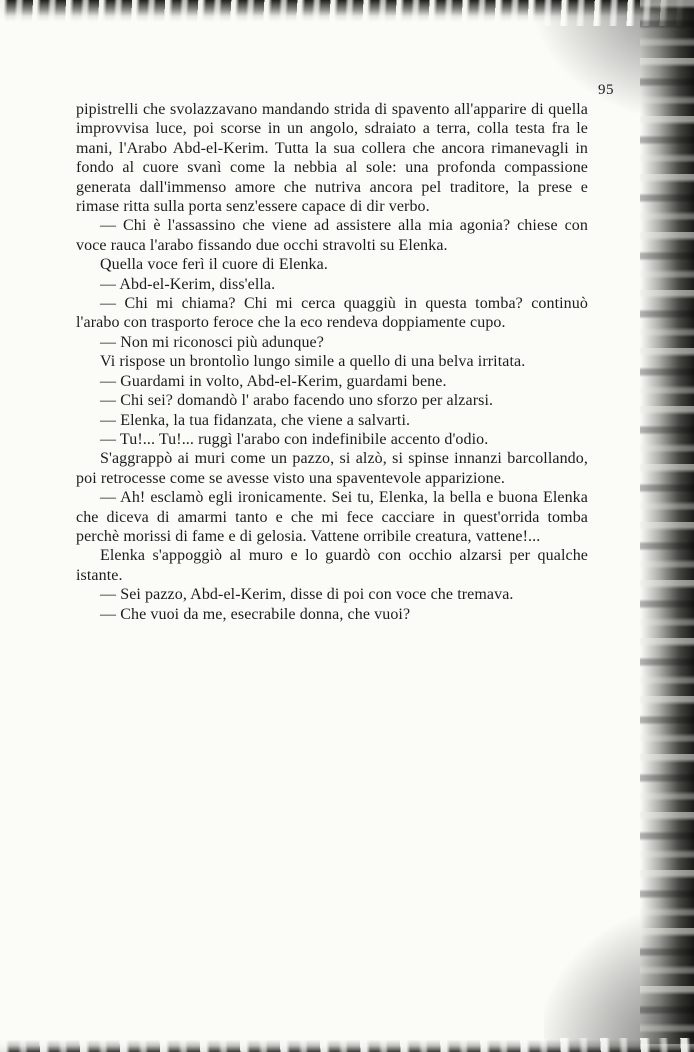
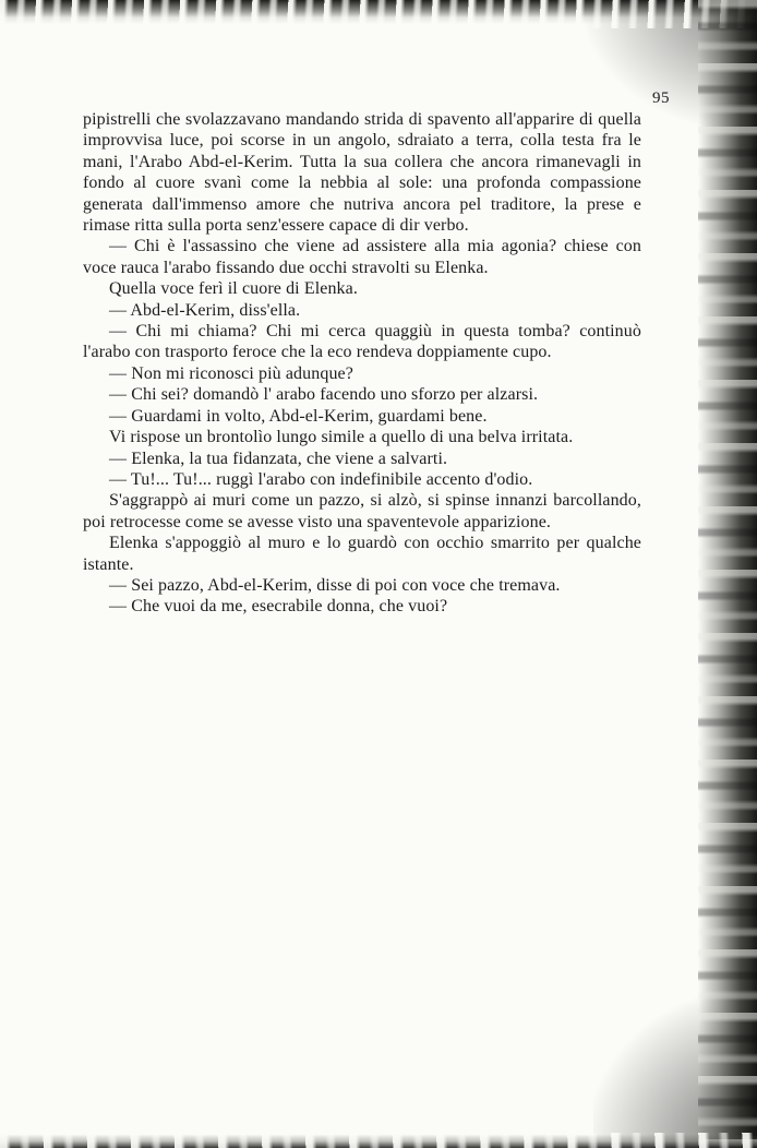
  95
  pipistrelli che svolazzavano mandando strida di spavento all'apparire di quella improvvisa luce, poi scorse in un angolo, sdraiato a terra, colla testa fra le mani, l'Arabo Abd-el-Kerim. Tutta la sua collera che ancora rimanevagli in fondo al cuore svanì come la nebbia al sole: una profonda compassione generata dall'immenso amore che nutriva ancora pel traditore, la prese e rimase ritta sulla porta senz'essere capace di dir verbo.
  — Chi è l'assassino che viene ad assistere alla mia agonia? chiese con voce rauca l'arabo fissando due occhi stravolti su Elenka.
  Quella voce ferì il cuore di Elenka.
  — Abd-el-Kerim, diss'ella.
  — Chi mi chiama? Chi mi cerca quaggiù in questa tomba? continuò l'arabo con trasporto feroce che la eco rendeva doppiamente cupo.
  — Non mi riconosci più adunque?
- Vi rispose un brontolìo lungo simile a quello di una belva irritata.
+ — Chi sei? domandò l' arabo facendo uno sforzo per alzarsi.
  — Guardami in volto, Abd-el-Kerim, guardami bene.
- — Chi sei? domandò l' arabo facendo uno sforzo per alzarsi.
+ Vi rispose un brontolìo lungo simile a quello di una belva irritata.
  — Elenka, la tua fidanzata, che viene a salvarti.
  — Tu!... Tu!... ruggì l'arabo con indefinibile accento d'odio.
  S'aggrappò ai muri come un pazzo, si alzò, si spinse innanzi barcollando, poi retrocesse come se avesse visto una spaventevole apparizione.
- — Ah! esclamò egli ironicamente. Sei tu, Elenka, la bella e buona Elenka che diceva di amarmi tanto e che mi fece cacciare in quest'orrida tomba perchè morissi di fame e di gelosia. Vattene orribile creatura, vattene!...
- Elenka s'appoggiò al muro e lo guardò con occhio alzarsi per qualche istante.
+ Elenka s'appoggiò al muro e lo guardò con occhio smarrito per qualche istante.
  — Sei pazzo, Abd-el-Kerim, disse di poi con voce che tremava.
  — Che vuoi da me, esecrabile donna, che vuoi?
